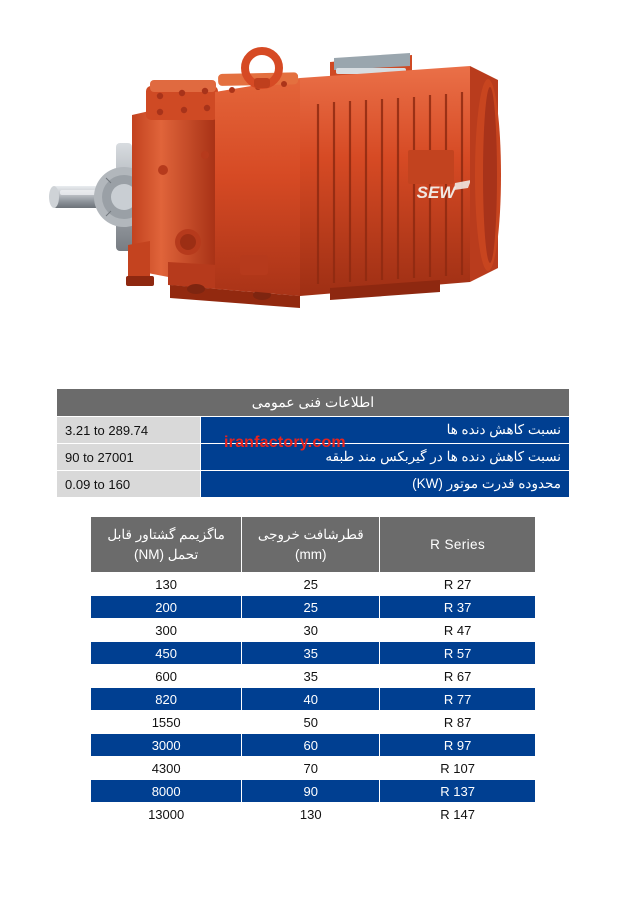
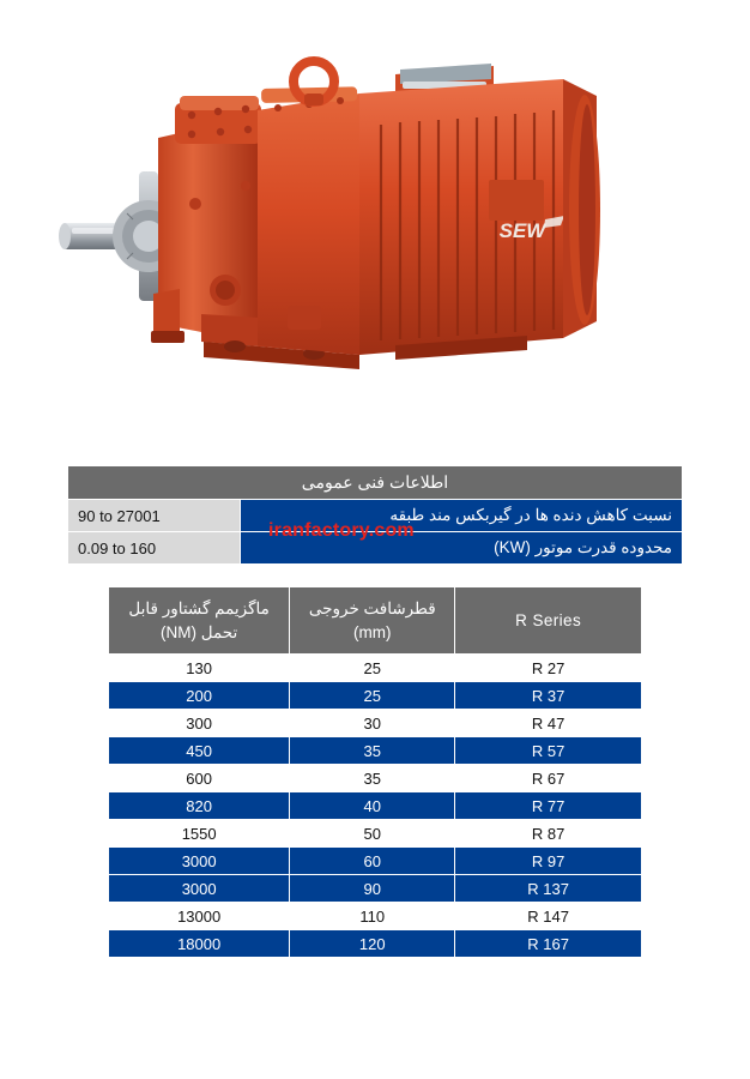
  SEW
  اطلاعات فنی عمومی
- نسبت کاهش دنده ها	3.21 to 289.74
  نسبت کاهش دنده ها در گیربکس مند طبقه	90 to 27001
  محدوده قدرت موتور (KW)	0.09 to 160
  iranfactory.com
  R Series	قطرشافت خروجی (mm)	ماگزیمم گشتاور قابل تحمل (NM)
  R 27	25	130
  R 37	25	200
  R 47	30	300
  R 57	35	450
  R 67	35	600
  R 77	40	820
  R 87	50	1550
  R 97	60	3000
- R 107	70	4300
- R 137	90	8000
+ R 137	90	3000
- R 147	130	13000
+ R 147	110	13000
+ R 167	120	18000
